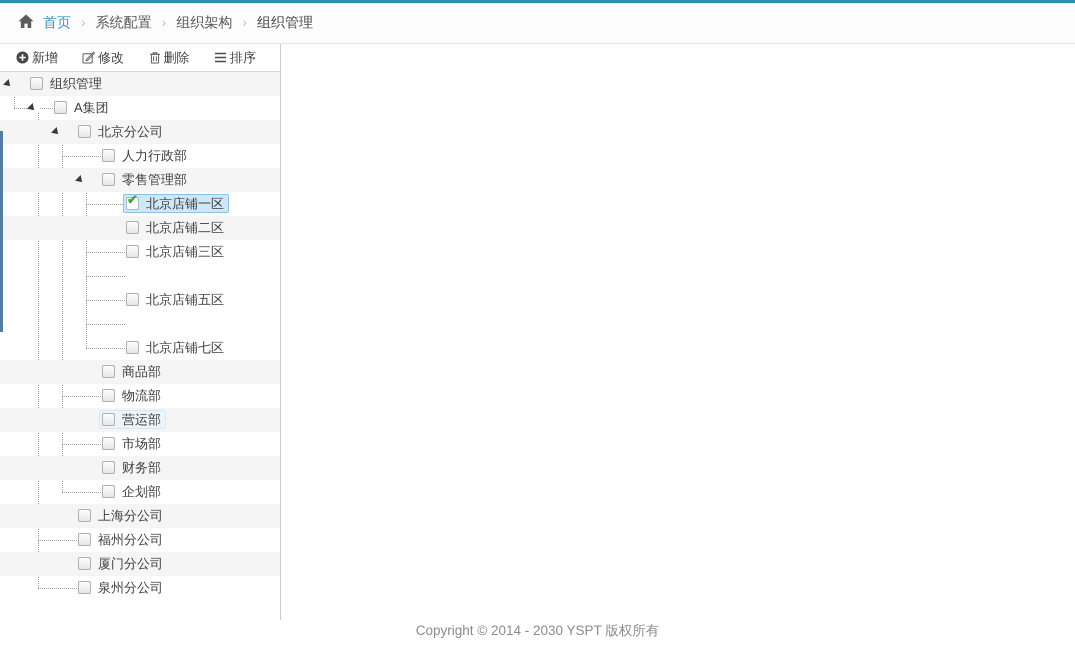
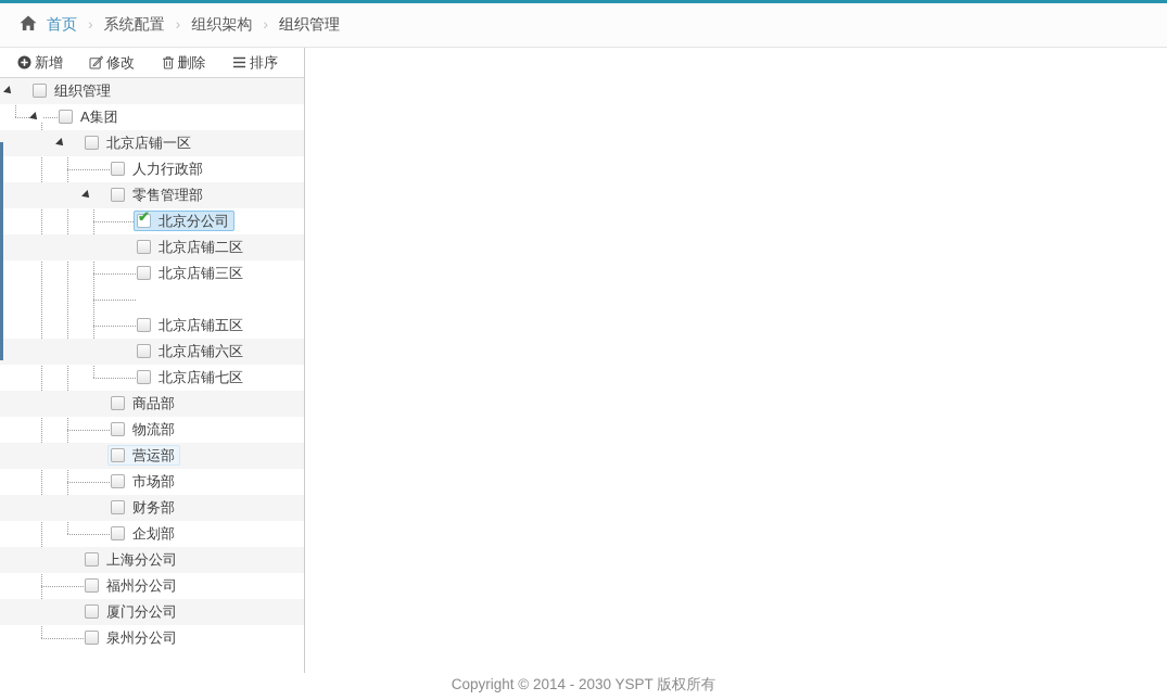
  首页
  › 系统配置 › 组织架构 › 组织管理
  新增
  修改
  删除
  排序
  组织管理
  A集团
- 北京分公司
+ 北京店铺一区
  人力行政部
  零售管理部
  ✔
- 北京店铺一区
+ 北京分公司
  北京店铺二区
  北京店铺三区
  北京店铺五区
+ 北京店铺六区
  北京店铺七区
  商品部
  物流部
  营运部
  市场部
  财务部
  企划部
  上海分公司
  福州分公司
  厦门分公司
  泉州分公司
  Copyright © 2014 - 2030 YSPT 版权所有
